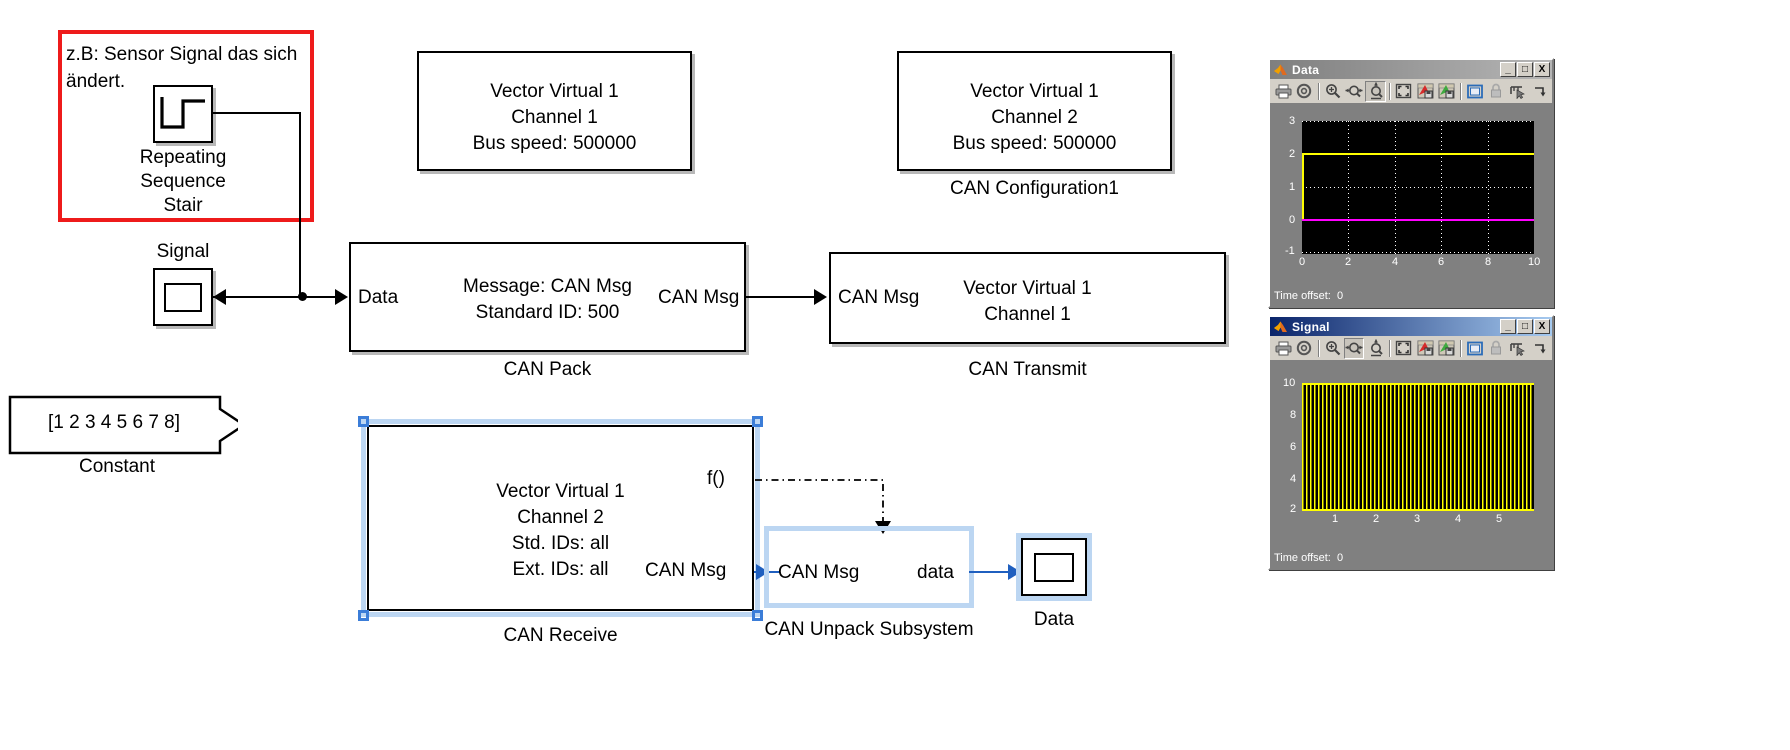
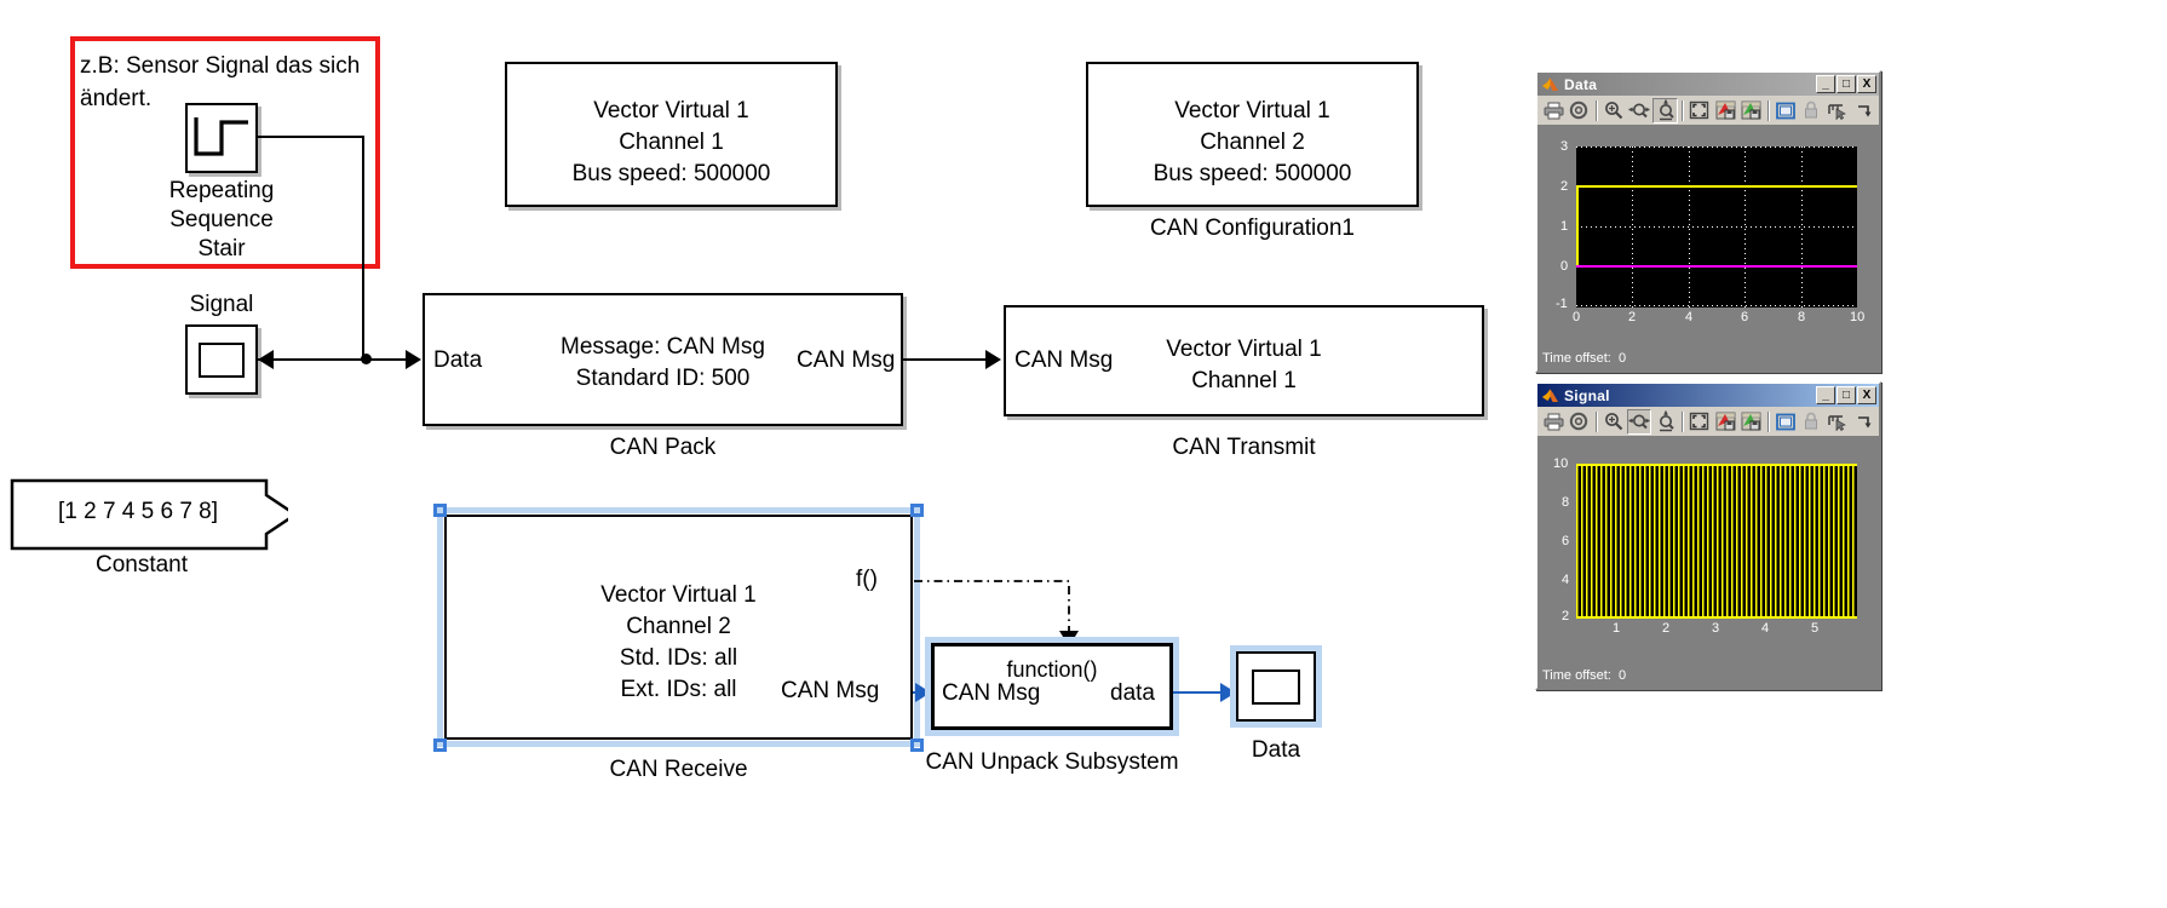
  z.B: Sensor Signal das sich
  ändert.
  Repeating
  Sequence
  Stair
  Signal
  Vector Virtual 1
  Channel 1
  Bus speed: 500000
  Vector Virtual 1
  Channel 2
  Bus speed: 500000
  CAN Configuration1
  Message: CAN Msg
  Standard ID: 500
  Data
  CAN Msg
  CAN Pack
  Vector Virtual 1
  Channel 1
  CAN Msg
  CAN Transmit
- [1 2 3 4 5 6 7 8]
+ [1 2 7 4 5 6 7 8]
  Constant
  Vector Virtual 1
  Channel 2
  Std. IDs: all
  Ext. IDs: all
  f()
  CAN Msg
  CAN Receive
+ function()
  CAN Msg
  data
  CAN Unpack Subsystem
  Data
  Data
  _
  □
  X
  3
  2
  1
  0
  -1
  0
  2
  4
  6
  8
  10
  Time offset: 0
  Signal
  _
  □
  X
  10
  8
  6
  4
  2
  1
  2
  3
  4
  5
  Time offset: 0
